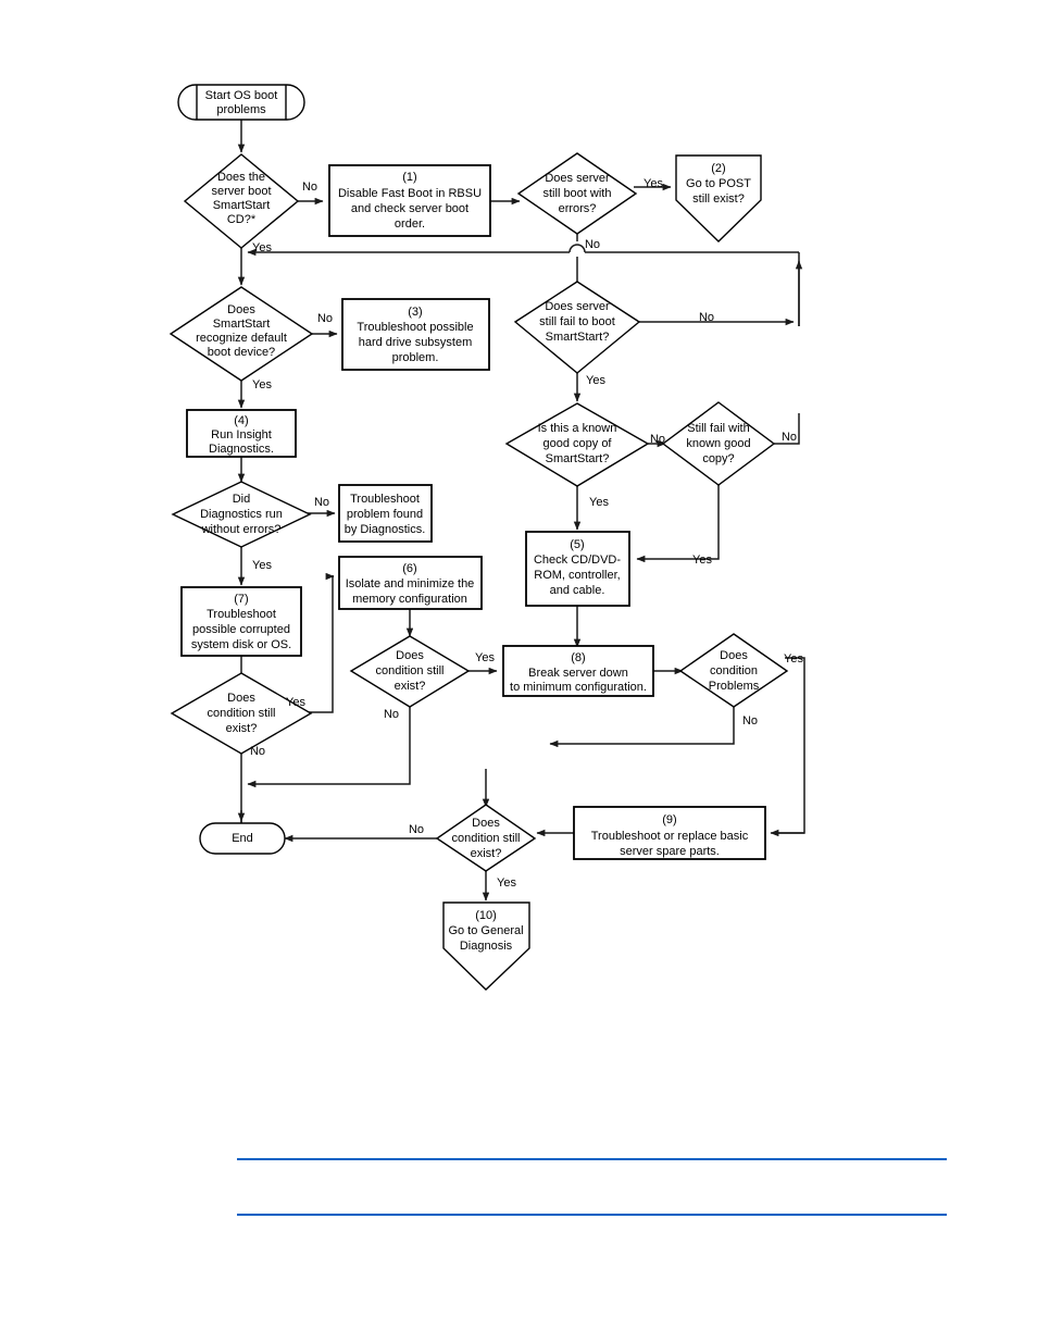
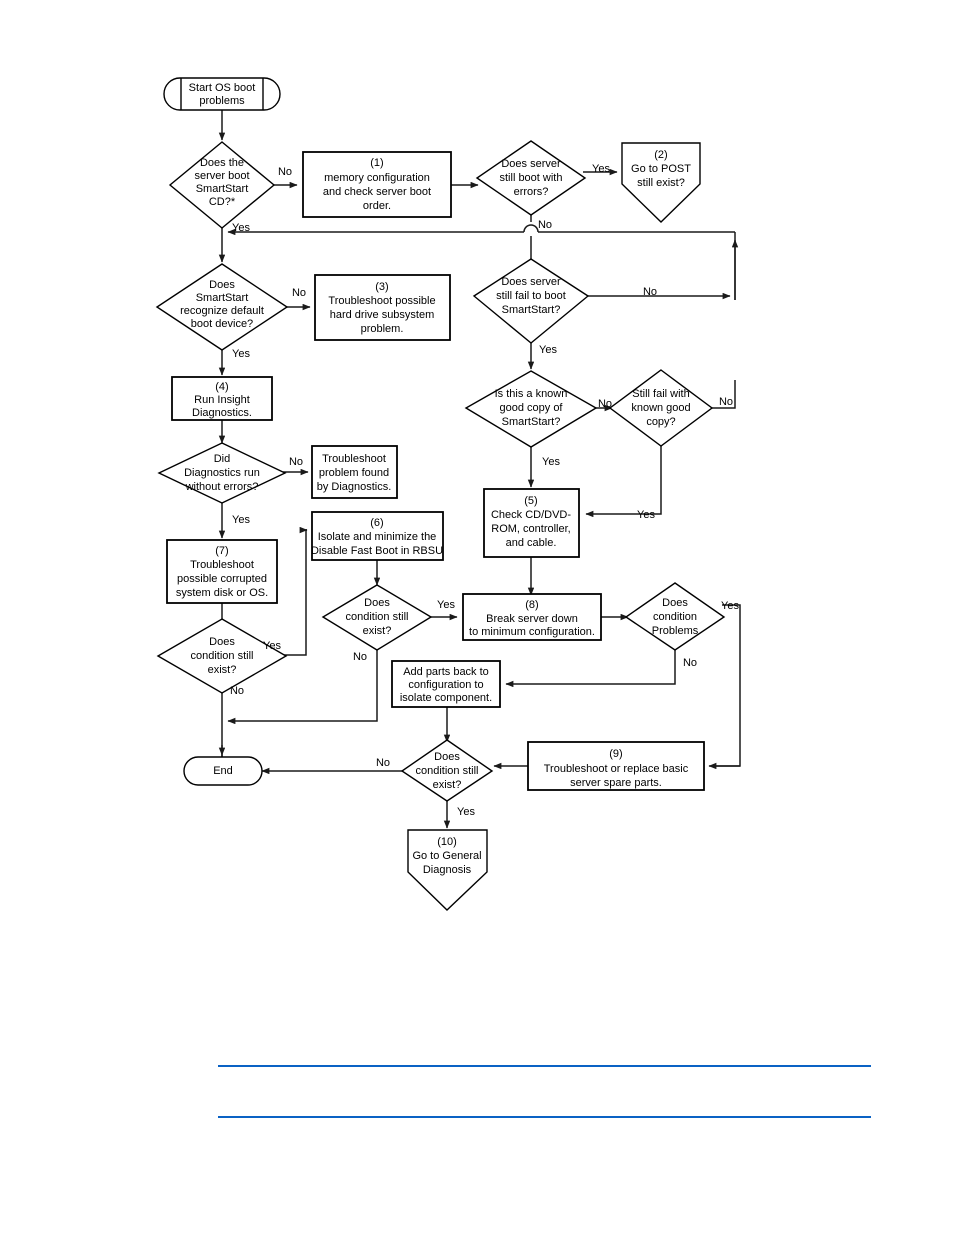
  Start OS boot
  problems
  Does the
  server boot
  SmartStart
  CD?*
  (1)
- Disable Fast Boot in RBSU
+ memory configuration
  and check server boot
  order.
  Does server
  still boot with
  errors?
  (2)
  Go to POST
  still exist?
  Does
  SmartStart
  recognize default
  boot device?
  (3)
  Troubleshoot possible
  hard drive subsystem
  problem.
  Does server
  still fail to boot
  SmartStart?
  (4)
  Run Insight
  Diagnostics.
  Is this a known
  good copy of
  SmartStart?
  Still fail with
  known good
  copy?
  Did
  Diagnostics run
  without errors?
  Troubleshoot
  problem found
  by Diagnostics.
  (5)
  Check CD/DVD-
  ROM, controller,
  and cable.
  (6)
  Isolate and minimize the
- memory configuration
+ Disable Fast Boot in RBSU
  (7)
  Troubleshoot
  possible corrupted
  system disk or OS.
  Does
  condition still
  exist?
  (8)
  Break server down
  to minimum configuration.
  Does
  condition
  Problems
  Does
  condition still
  exist?
+ Add parts back to
+ configuration to
+ isolate component.
  End
  Does
  condition still
  exist?
  (9)
  Troubleshoot or replace basic
  server spare parts.
  (10)
  Go to General
  Diagnosis
  No
  Yes
  Yes
  No
  No
  Yes
  No
  Yes
  No
  Yes
  No
  Yes
  No
  Yes
  Yes
  No
  Yes
  No
  Yes
  No
  No
  Yes
